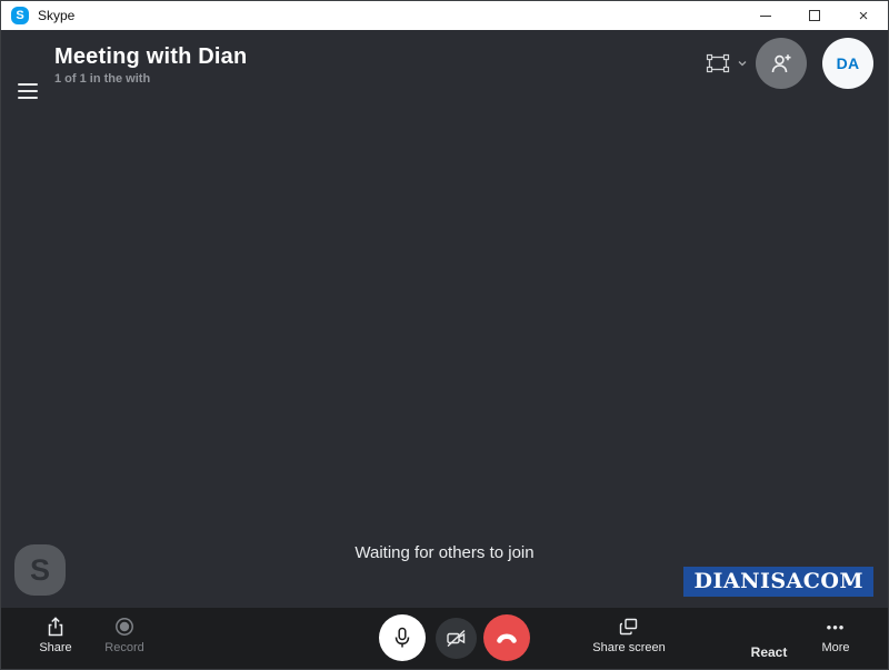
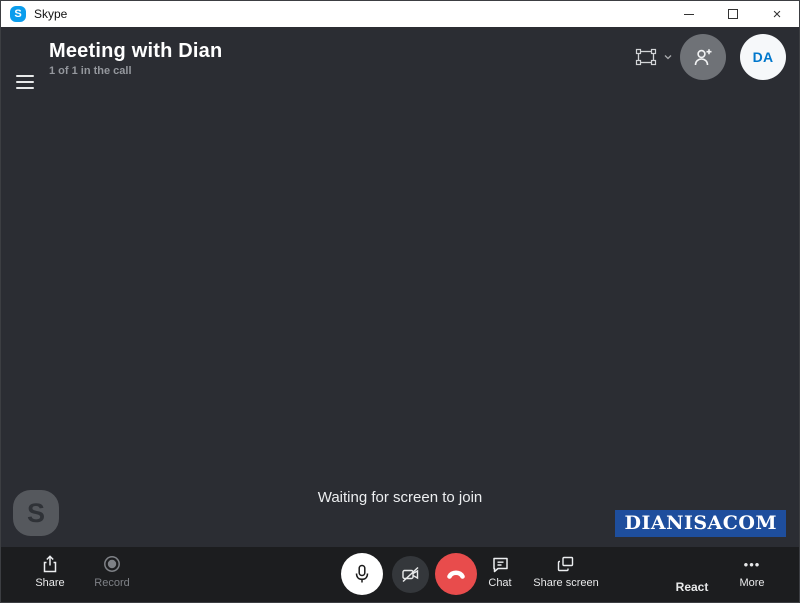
  S
  Skype
  ×
  Meeting with Dian
- 1 of 1 in the with
+ 1 of 1 in the call
  DA
- Waiting for others to join
+ Waiting for screen to join
  S
  DIANISACOM
  Share
  Record
+ Chat
  Share screen
  React
  •••
  More
